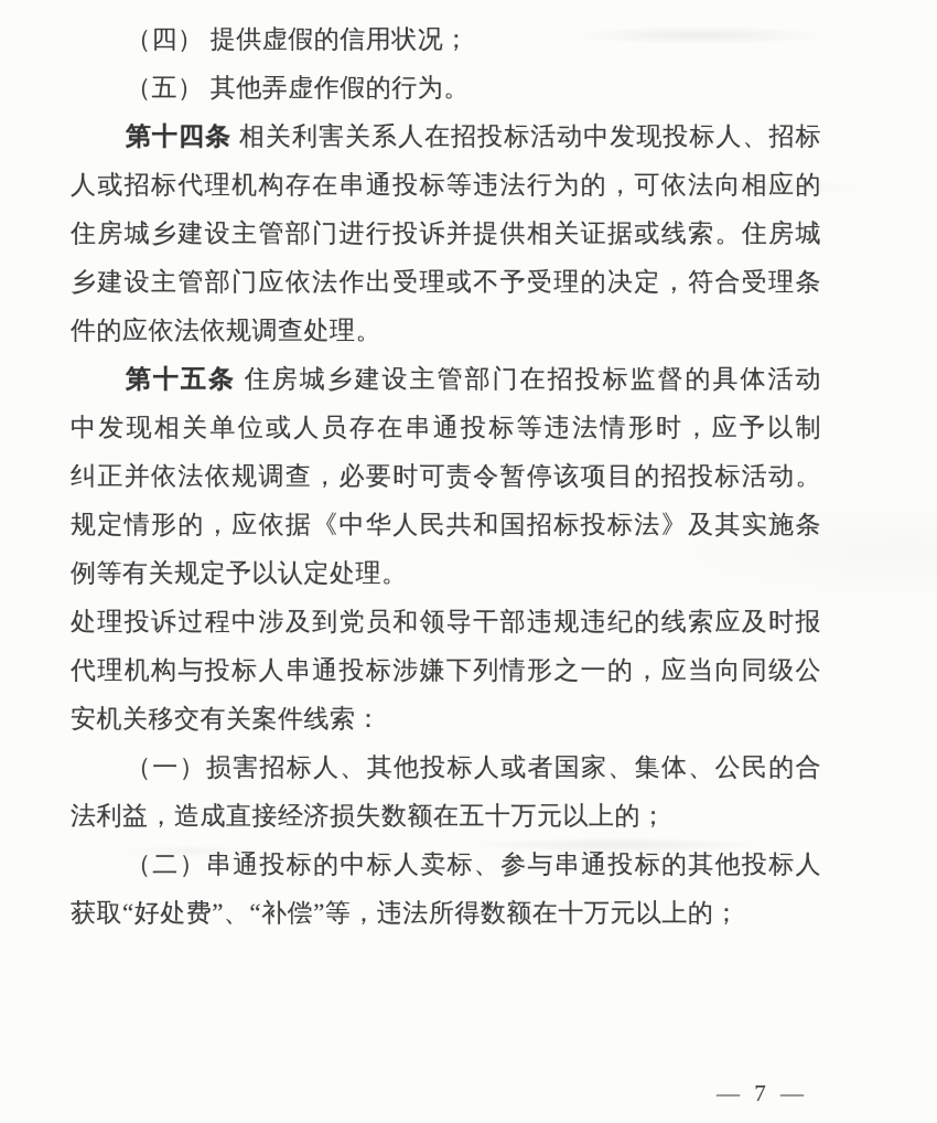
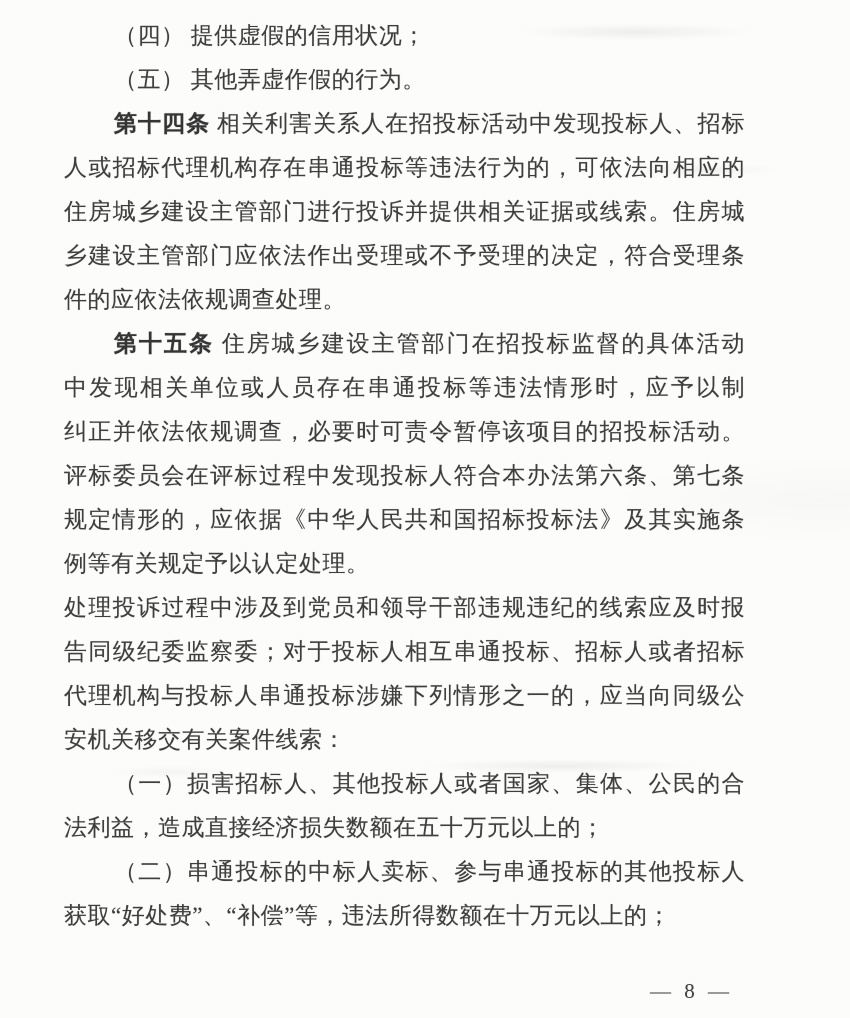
  （四） 提供虚假的信用状况；
  （五） 其他弄虚作假的行为。
  第十四条 相关利害关系人在招投标活动中发现投标人、招标
  人或招标代理机构存在串通投标等违法行为的，可依法向相应的
  住房城乡建设主管部门进行投诉并提供相关证据或线索。住房城
  乡建设主管部门应依法作出受理或不予受理的决定，符合受理条
  件的应依法依规调查处理。
  第十五条 住房城乡建设主管部门在招投标监督的具体活动
  中发现相关单位或人员存在串通投标等违法情形时，应予以制
  纠正并依法依规调查，必要时可责令暂停该项目的招投标活动。
+ 评标委员会在评标过程中发现投标人符合本办法第六条、第七条
  规定情形的，应依据《中华人民共和国招标投标法》及其实施条
  例等有关规定予以认定处理。
  处理投诉过程中涉及到党员和领导干部违规违纪的线索应及时报
+ 告同级纪委监察委；对于投标人相互串通投标、招标人或者招标
  代理机构与投标人串通投标涉嫌下列情形之一的，应当向同级公
  安机关移交有关案件线索：
  （一）损害招标人、其他投标人或者国家、集体、公民的合
  法利益，造成直接经济损失数额在五十万元以上的；
  （二）串通投标的中标人卖标、参与串通投标的其他投标人
  获取“好处费”、“补偿”等，违法所得数额在十万元以上的；
- — 7 —
+ — 8 —
